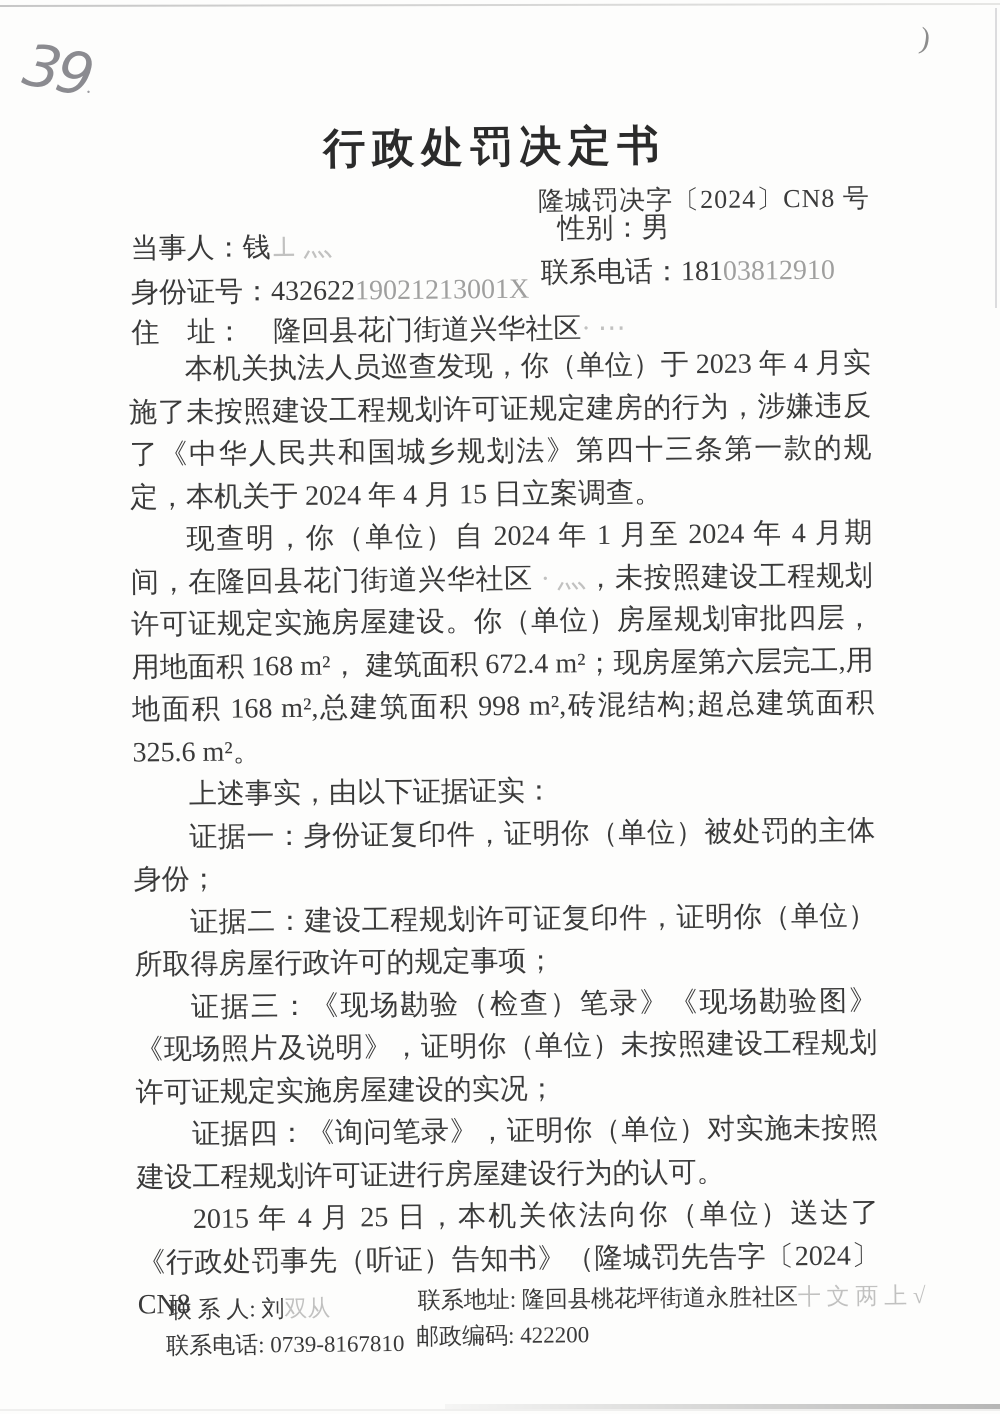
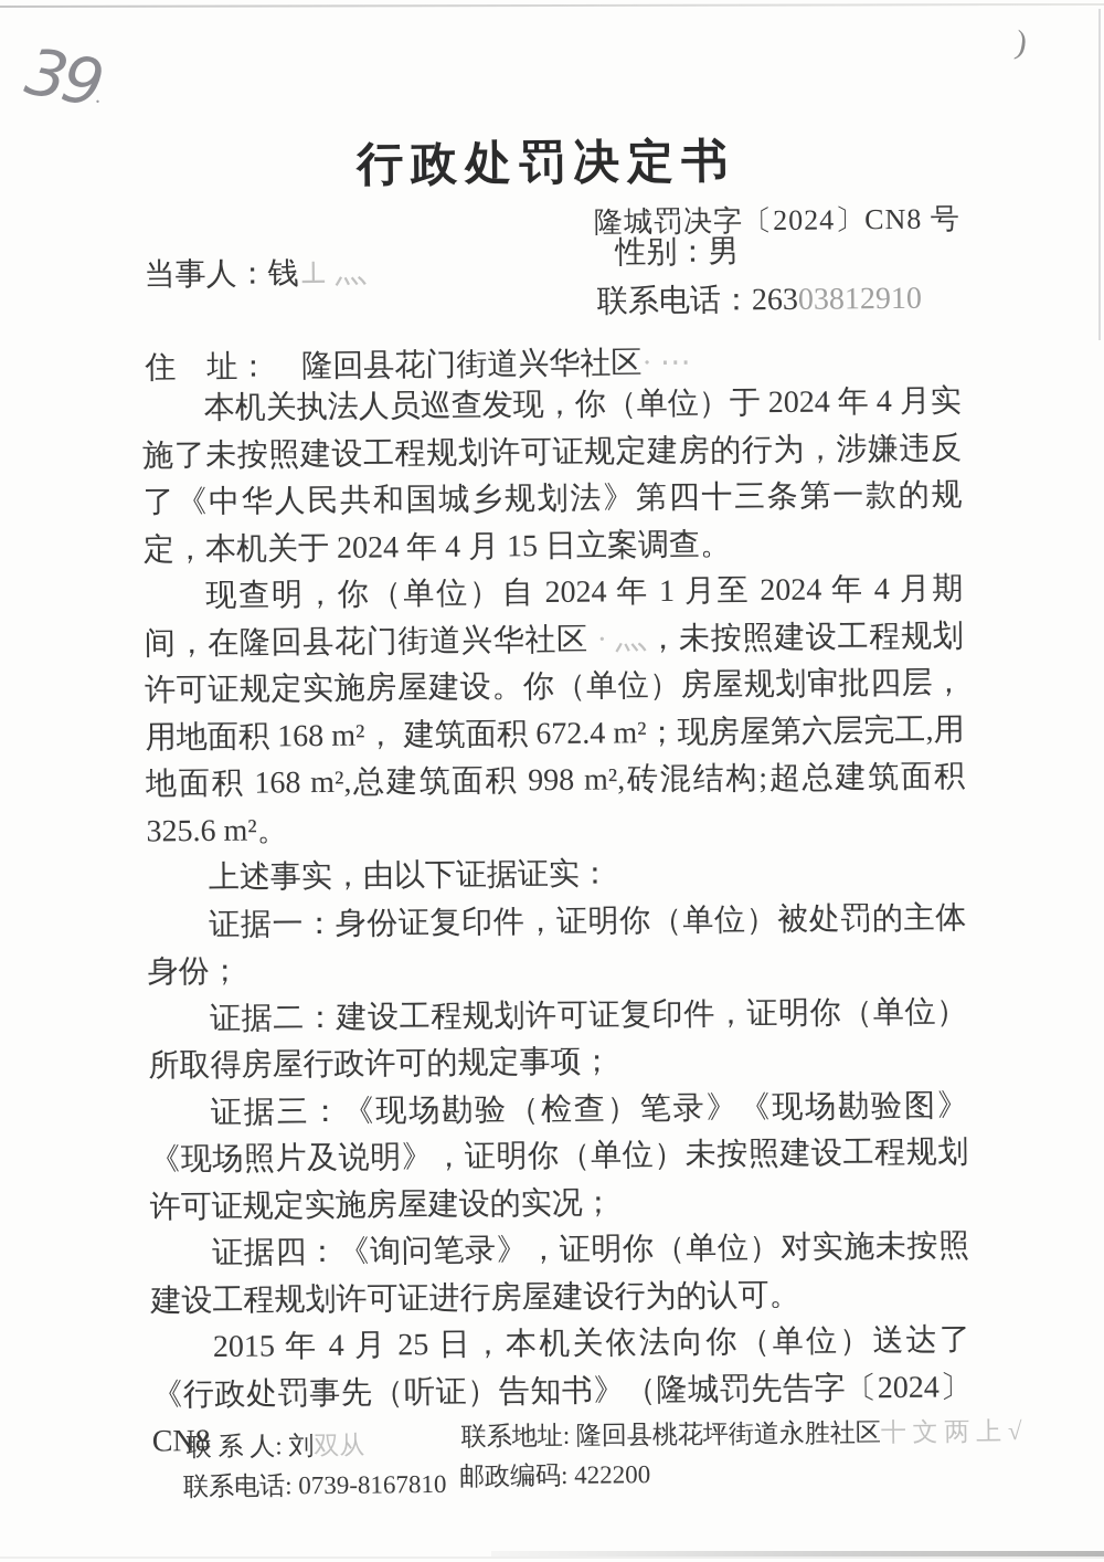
  .
  行政处罚决定书
  隆城罚决字〔2024〕CN8 号
  当事人：钱⊥ 灬
  性别：男
- 身份证号：43262219021213001X
- 联系电话：18103812910
+ 联系电话：26303812910
  住 址： 隆回县花门街道兴华社区· ⋯
- 本机关执法人员巡查发现，你（单位）于 2023 年 4 月实施了未按照建设工程规划许可证规定建房的行为，涉嫌违反了《中华人民共和国城乡规划法》第四十三条第一款的规定，本机关于 2024 年 4 月 15 日立案调查。
+ 本机关执法人员巡查发现，你（单位）于 2024 年 4 月实施了未按照建设工程规划许可证规定建房的行为，涉嫌违反了《中华人民共和国城乡规划法》第四十三条第一款的规定，本机关于 2024 年 4 月 15 日立案调查。
  现查明，你（单位）自 2024 年 1 月至 2024 年 4 月期间，在隆回县花门街道兴华社区 · 灬，未按照建设工程规划许可证规定实施房屋建设。你（单位）房屋规划审批四层，用地面积 168 m²， 建筑面积 672.4 m²；现房屋第六层完工,用地面积 168 m²,总建筑面积 998 m²,砖混结构;超总建筑面积 325.6 m²。
  上述事实，由以下证据证实：
  证据一：身份证复印件，证明你（单位）被处罚的主体身份；
  证据二：建设工程规划许可证复印件，证明你（单位）所取得房屋行政许可的规定事项；
  证据三：《现场勘验（检查）笔录》《现场勘验图》《现场照片及说明》，证明你（单位）未按照建设工程规划许可证规定实施房屋建设的实况；
  证据四：《询问笔录》，证明你（单位）对实施未按照建设工程规划许可证进行房屋建设行为的认可。
  2015 年 4 月 25 日，本机关依法向你（单位）送达了《行政处罚事先（听证）告知书》（隆城罚先告字〔2024〕CN8
  联 系 人: 刘双从
  联系电话: 0739-8167810
  联系地址: 隆回县桃花坪街道永胜社区十 文 两 上 √
  邮政编码: 422200
